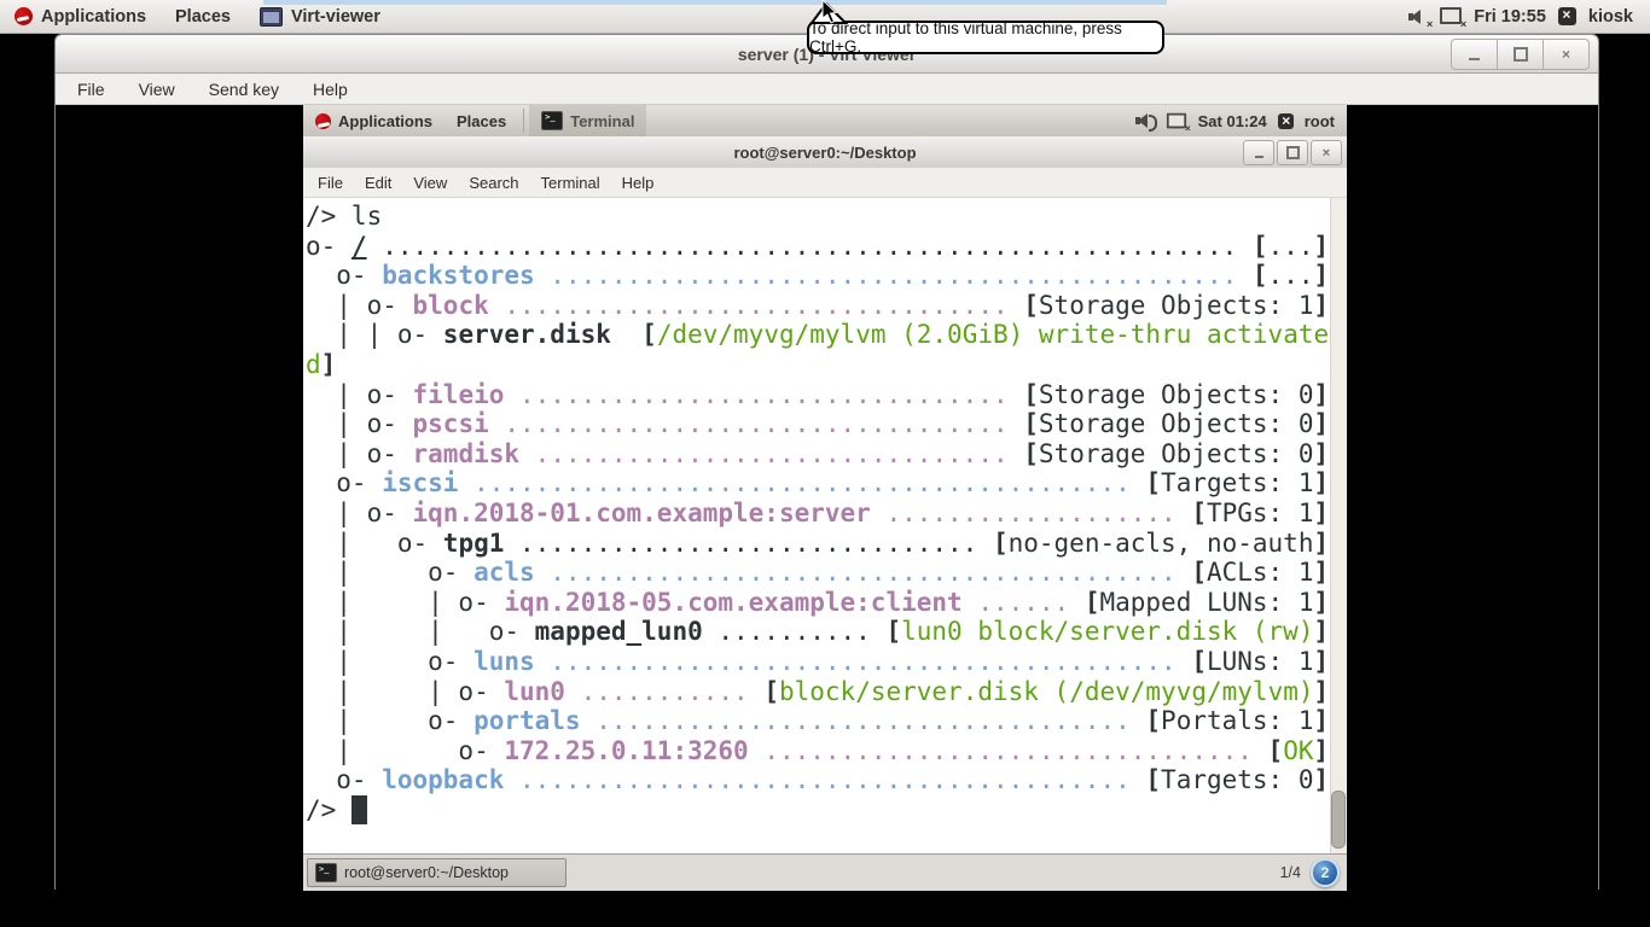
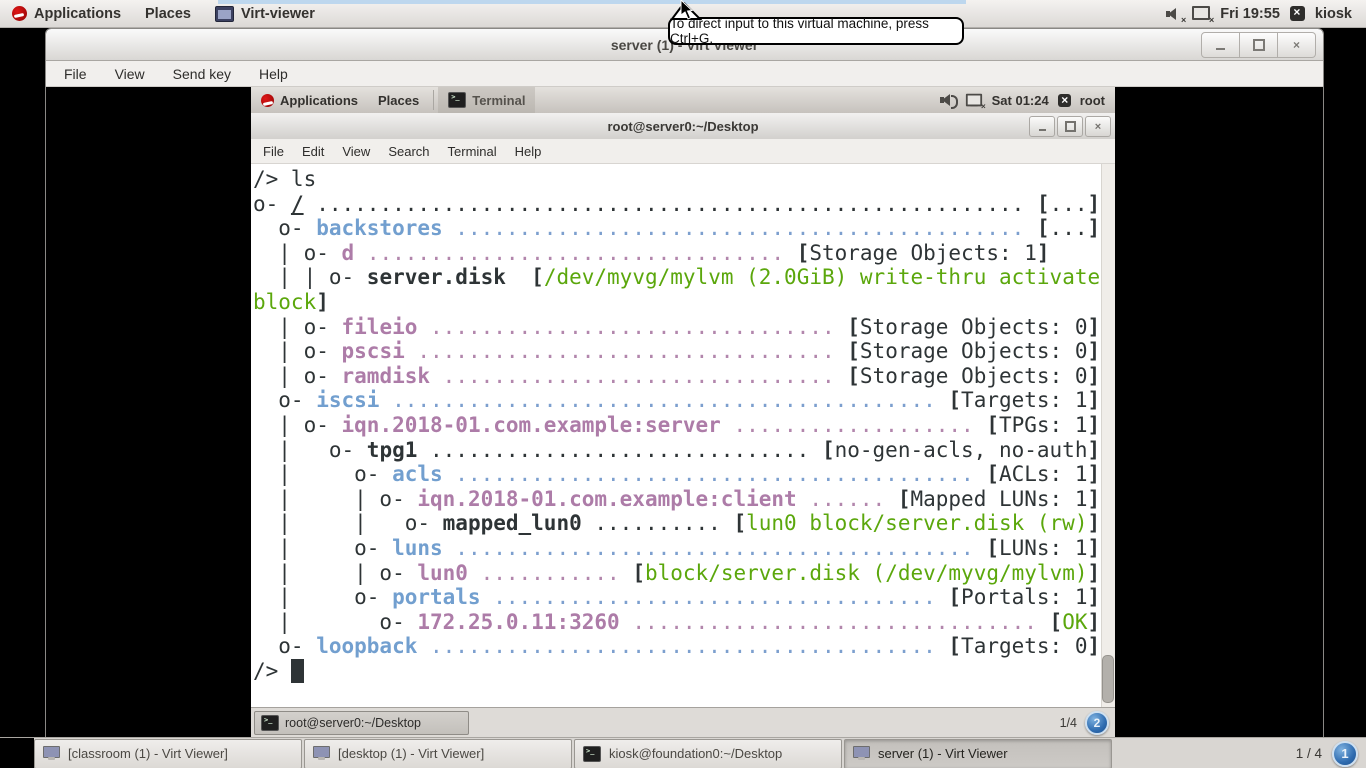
  Applications
  Places
  Virt-viewer
  Fri 19:55
  kiosk
  ×
  File
  View
  Send key
  Help
  Applications
  Places
  Terminal
  Sat 01:24
  root
  root@server0:~/Desktop
  ×
  File
  Edit
  View
  Search
  Terminal
  Help
  /> ls
  o- / ........................................................ [...]
  o- backstores ............................................. [...]
- | o- block ................................. [Storage Objects: 1]
+ | o- d ................................. [Storage Objects: 1]
  | | o- server.disk [/dev/myvg/mylvm (2.0GiB) write-thru activate
- d]
+ block]
  | o- fileio ................................ [Storage Objects: 0]
  | o- pscsi ................................. [Storage Objects: 0]
  | o- ramdisk ............................... [Storage Objects: 0]
  o- iscsi ........................................... [Targets: 1]
  | o- iqn.2018-01.com.example:server ................... [TPGs: 1]
  | o- tpg1 .............................. [no-gen-acls, no-auth]
  | o- acls ......................................... [ACLs: 1]
- | | o- iqn.2018-05.com.example:client ...... [Mapped LUNs: 1]
+ | | o- iqn.2018-01.com.example:client ...... [Mapped LUNs: 1]
  | | o- mapped_lun0 .......... [lun0 block/server.disk (rw)]
  | o- luns ......................................... [LUNs: 1]
  | | o- lun0 ........... [block/server.disk (/dev/myvg/mylvm)]
  | o- portals ................................... [Portals: 1]
  | o- 172.25.0.11:3260 ................................ [OK]
  o- loopback ........................................ [Targets: 0]
  />
  root@server0:~/Desktop
  1/4
  2
+ [classroom (1) - Virt Viewer]
+ [desktop (1) - Virt Viewer]
+ kiosk@foundation0:~/Desktop
+ server (1) - Virt Viewer
+ 1 / 4
+ 1
  To direct input to this virtual machine, press Ctrl+G.
